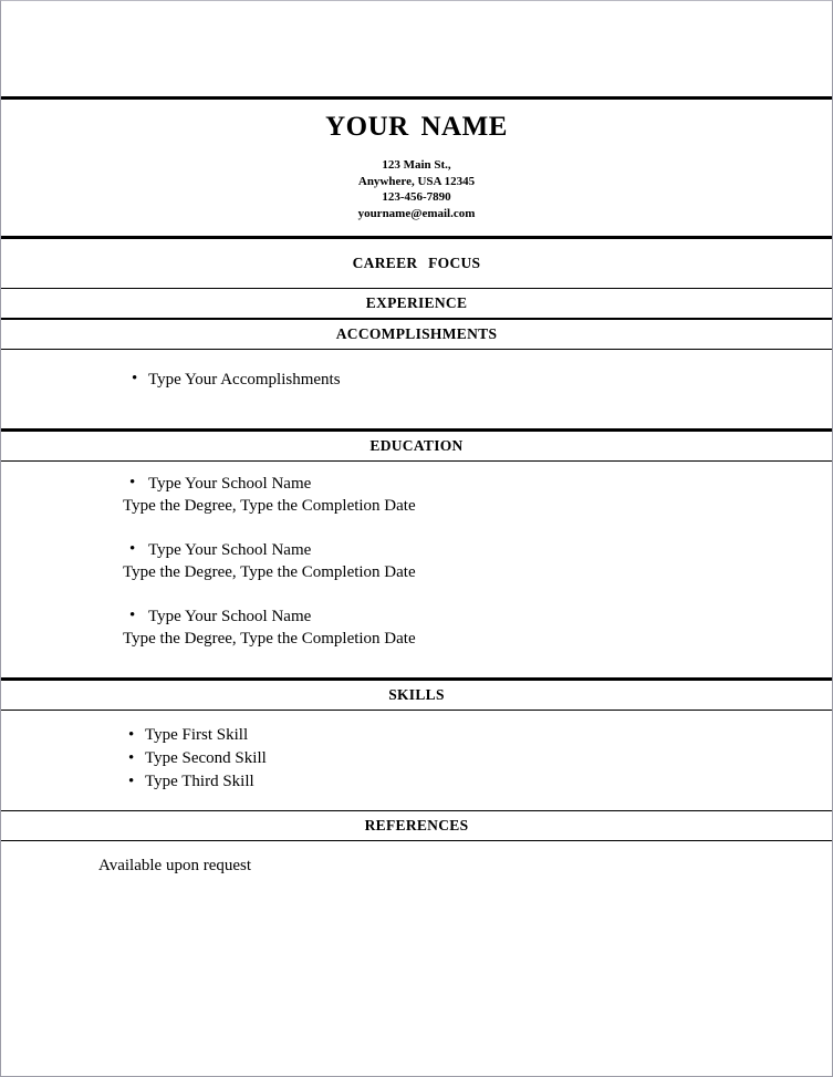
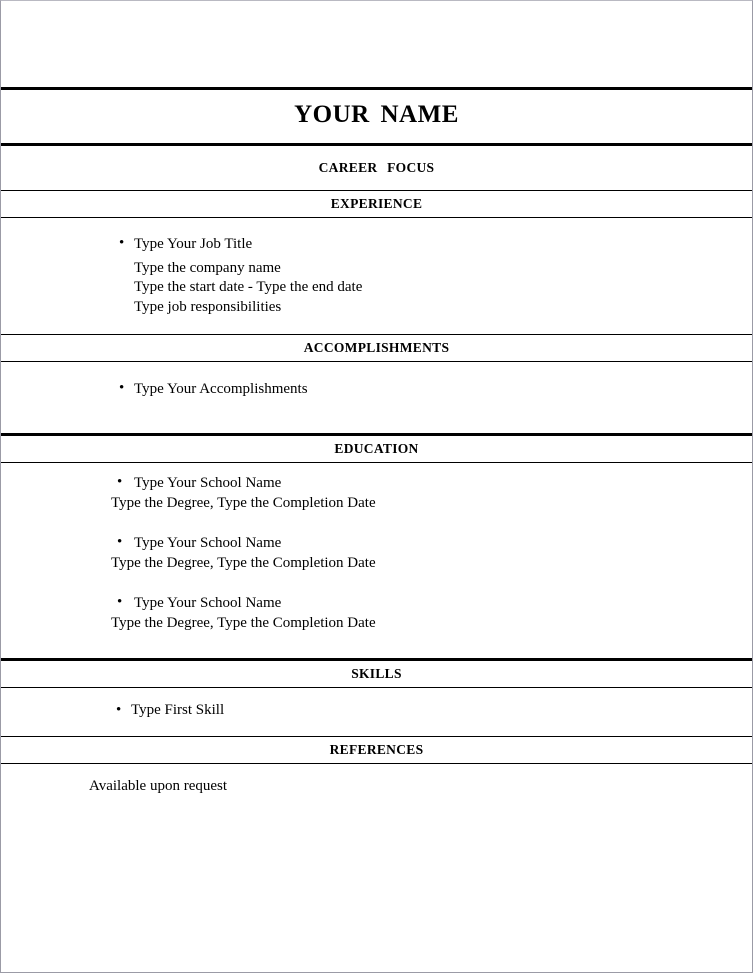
  YOUR NAME
- 123 Main St.,
- Anywhere, USA 12345
- 123-456-7890
- yourname@email.com
  CAREER FOCUS
  EXPERIENCE
+ Type Your Job Title
+ Type the company name
+ Type the start date - Type the end date
+ Type job responsibilities
  ACCOMPLISHMENTS
  Type Your Accomplishments
  EDUCATION
  Type Your School Name
  Type the Degree, Type the Completion Date
  Type Your School Name
  Type the Degree, Type the Completion Date
  Type Your School Name
  Type the Degree, Type the Completion Date
  SKILLS
  Type First Skill
- Type Second Skill
- Type Third Skill
  REFERENCES
  Available upon request
